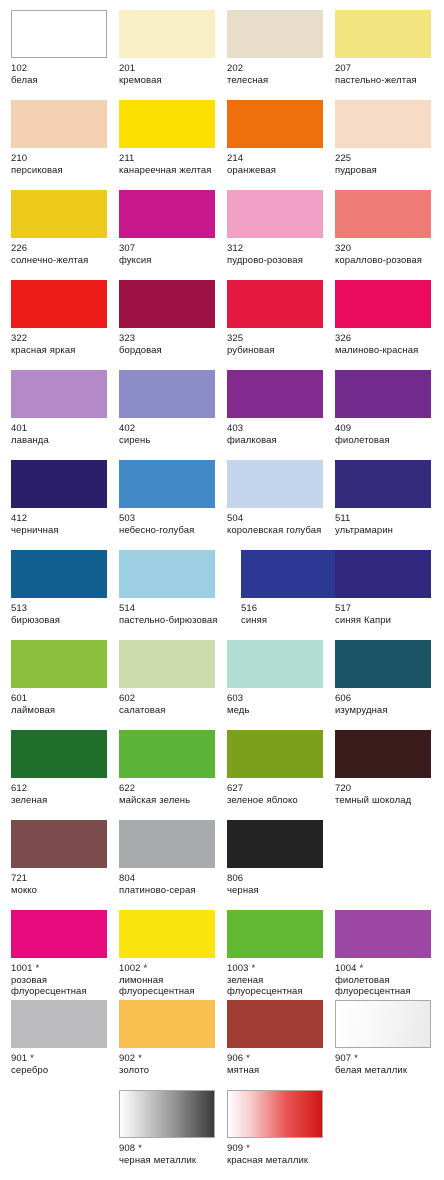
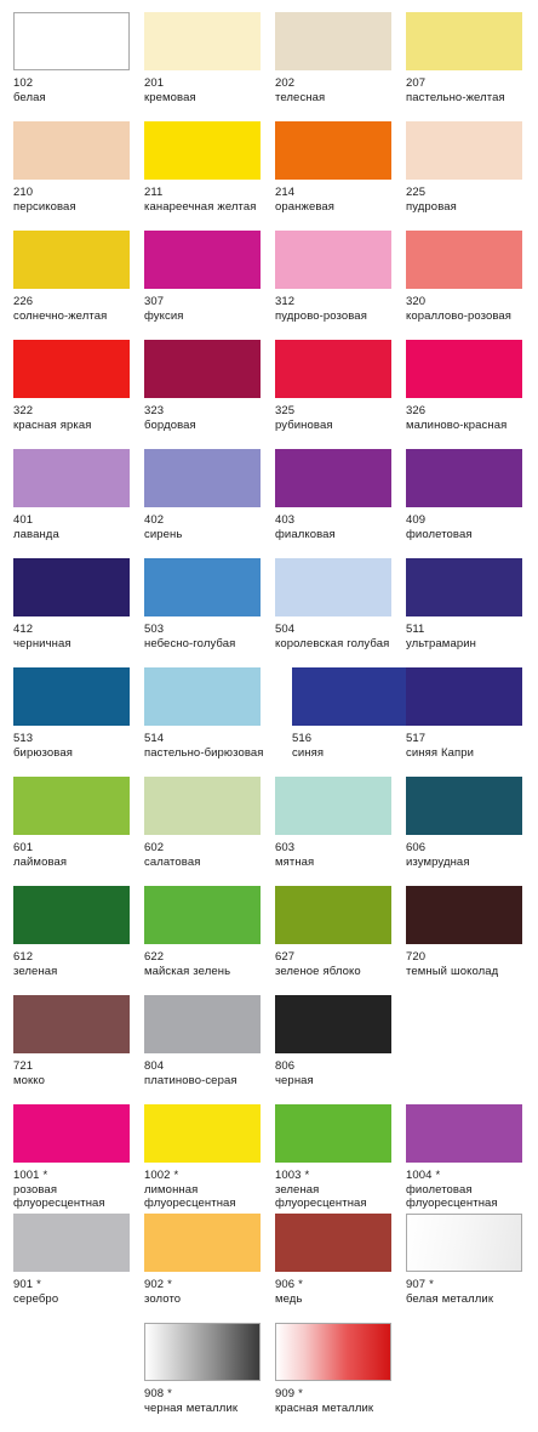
  102
  белая
  201
  кремовая
  202
  телесная
  207
  пастельно-желтая
  210
  персиковая
  211
  канареечная желтая
  214
  оранжевая
  225
  пудровая
  226
  солнечно-желтая
  307
  фуксия
  312
  пудрово-розовая
  320
  кораллово-розовая
  322
  красная яркая
  323
  бордовая
  325
  рубиновая
  326
  малиново-красная
  401
  лаванда
  402
  сирень
  403
  фиалковая
  409
  фиолетовая
  412
  черничная
  503
  небесно-голубая
  504
  королевская голубая
  511
  ультрамарин
  513
  бирюзовая
  514
  пастельно-бирюзовая
  516
  синяя
  517
  синяя Капри
  601
  лаймовая
  602
  салатовая
  603
- медь
+ мятная
  606
  изумрудная
  612
  зеленая
  622
  майская зелень
  627
  зеленое яблоко
  720
  темный шоколад
  721
  мокко
  804
  платиново-серая
  806
  черная
  1001 *
  розовая флуоресцентная
  1002 *
  лимонная флуоресцентная
  1003 *
  зеленая флуоресцентная
  1004 *
  фиолетовая флуоресцентная
  901 *
  серебро
  902 *
  золото
  906 *
- мятная
+ медь
  907 *
  белая металлик
  908 *
  черная металлик
  909 *
  красная металлик
